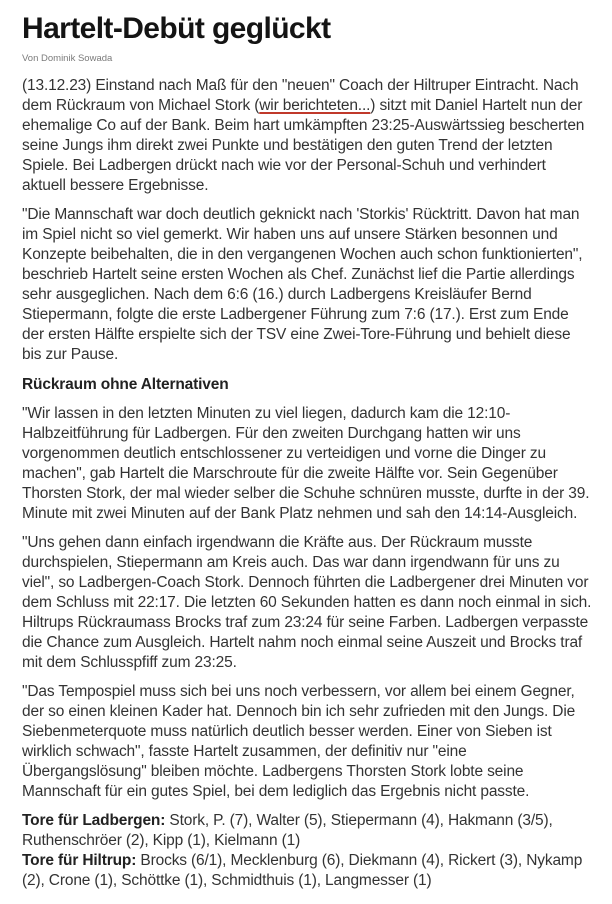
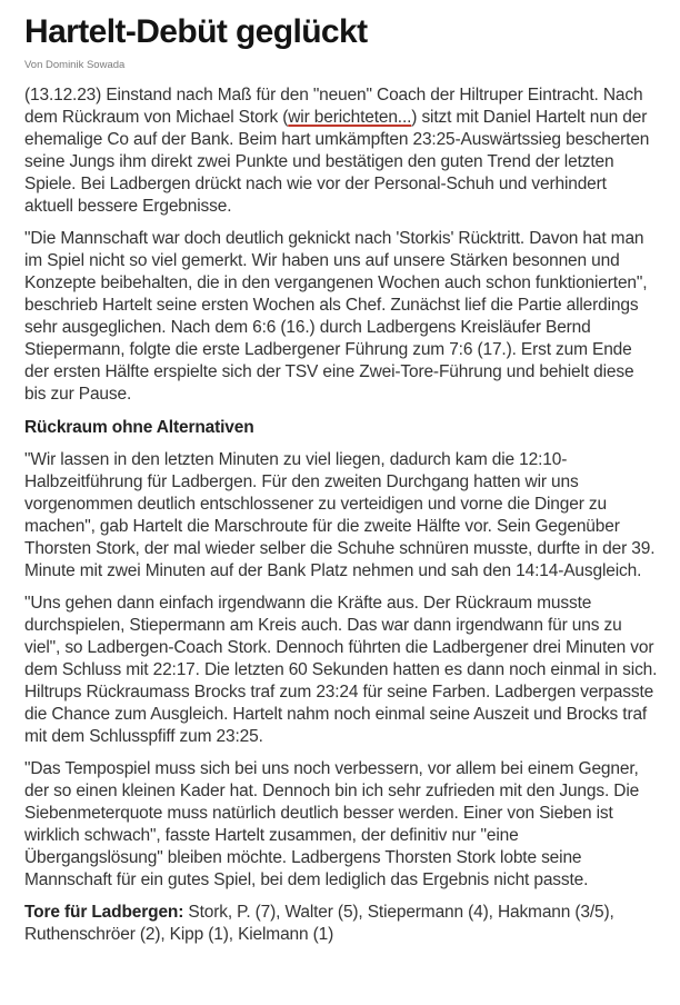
  Hartelt-Debüt geglückt
  Von Dominik Sowada
  (13.12.23) Einstand nach Maß für den "neuen" Coach der Hiltruper Eintracht. Nach dem Rückraum von Michael Stork (wir berichteten...) sitzt mit Daniel Hartelt nun der ehemalige Co auf der Bank. Beim hart umkämpften 23:25-Auswärtssieg bescherten seine Jungs ihm direkt zwei Punkte und bestätigen den guten Trend der letzten Spiele. Bei Ladbergen drückt nach wie vor der Personal-Schuh und verhindert aktuell bessere Ergebnisse.
  "Die Mannschaft war doch deutlich geknickt nach 'Storkis' Rücktritt. Davon hat man im Spiel nicht so viel gemerkt. Wir haben uns auf unsere Stärken besonnen und Konzepte beibehalten, die in den vergangenen Wochen auch schon funktionierten", beschrieb Hartelt seine ersten Wochen als Chef. Zunächst lief die Partie allerdings sehr ausgeglichen. Nach dem 6:6 (16.) durch Ladbergens Kreisläufer Bernd Stiepermann, folgte die erste Ladbergener Führung zum 7:6 (17.). Erst zum Ende der ersten Hälfte erspielte sich der TSV eine Zwei-Tore-Führung und behielt diese bis zur Pause.
  Rückraum ohne Alternativen
  "Wir lassen in den letzten Minuten zu viel liegen, dadurch kam die 12:10-Halbzeitführung für Ladbergen. Für den zweiten Durchgang hatten wir uns vorgenommen deutlich entschlossener zu verteidigen und vorne die Dinger zu machen", gab Hartelt die Marschroute für die zweite Hälfte vor. Sein Gegenüber Thorsten Stork, der mal wieder selber die Schuhe schnüren musste, durfte in der 39. Minute mit zwei Minuten auf der Bank Platz nehmen und sah den 14:14-Ausgleich.
  "Uns gehen dann einfach irgendwann die Kräfte aus. Der Rückraum musste durchspielen, Stiepermann am Kreis auch. Das war dann irgendwann für uns zu viel", so Ladbergen-Coach Stork. Dennoch führten die Ladbergener drei Minuten vor dem Schluss mit 22:17. Die letzten 60 Sekunden hatten es dann noch einmal in sich. Hiltrups Rückraumass Brocks traf zum 23:24 für seine Farben. Ladbergen verpasste die Chance zum Ausgleich. Hartelt nahm noch einmal seine Auszeit und Brocks traf mit dem Schlusspfiff zum 23:25.
  "Das Tempospiel muss sich bei uns noch verbessern, vor allem bei einem Gegner, der so einen kleinen Kader hat. Dennoch bin ich sehr zufrieden mit den Jungs. Die Siebenmeterquote muss natürlich deutlich besser werden. Einer von Sieben ist wirklich schwach", fasste Hartelt zusammen, der definitiv nur "eine Übergangslösung" bleiben möchte. Ladbergens Thorsten Stork lobte seine Mannschaft für ein gutes Spiel, bei dem lediglich das Ergebnis nicht passte.
  Tore für Ladbergen: Stork, P. (7), Walter (5), Stiepermann (4), Hakmann (3/5), Ruthenschröer (2), Kipp (1), Kielmann (1)
- Tore für Hiltrup: Brocks (6/1), Mecklenburg (6), Diekmann (4), Rickert (3), Nykamp (2), Crone (1), Schöttke (1), Schmidthuis (1), Langmesser (1)
